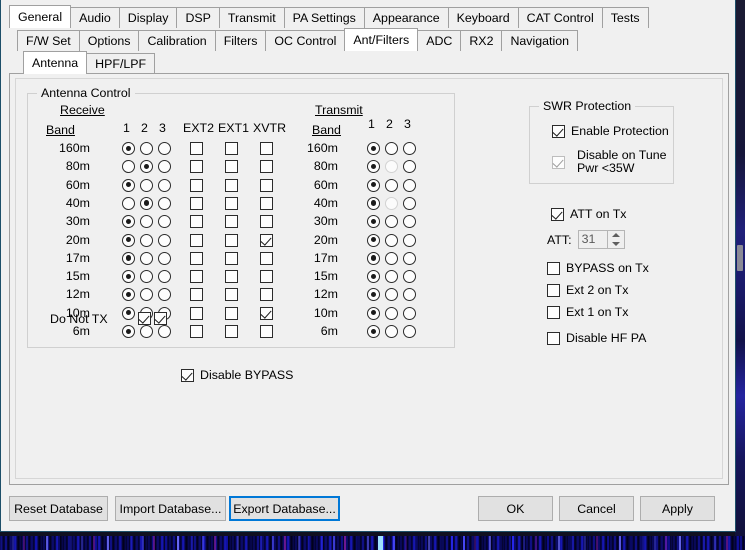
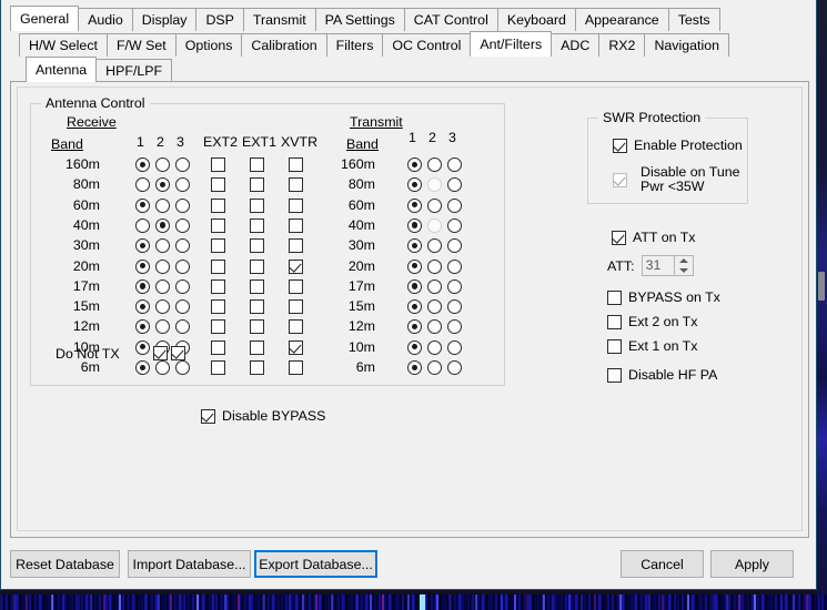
  General
  Audio
  Display
  DSP
  Transmit
  PA Settings
- Appearance
+ CAT Control
  Keyboard
- CAT Control
+ Appearance
  Tests
+ H/W Select
  F/W Set
  Options
  Calibration
  Filters
  OC Control
  Ant/Filters
  ADC
  RX2
  Navigation
  Antenna
  HPF/LPF
  Antenna Control
  Receive
  Band
  1
  2
  3
  EXT2
  EXT1
  XVTR
  160m
  80m
  60m
  40m
  30m
  20m
  17m
  15m
  12m
  10m
  6m
  Do Not TX
  Transmit
  Band
  1
  2
  3
  160m
  80m
  60m
  40m
  30m
  20m
  17m
  15m
  12m
  10m
  6m
  Disable BYPASS
  SWR Protection
  Enable Protection
  Disable on Tune
  Pwr <35W
  ATT on Tx
  ATT:
  31
  BYPASS on Tx
  Ext 2 on Tx
  Ext 1 on Tx
  Disable HF PA
  Reset Database
  Import Database...
  Export Database...
- OK
  Cancel
  Apply
